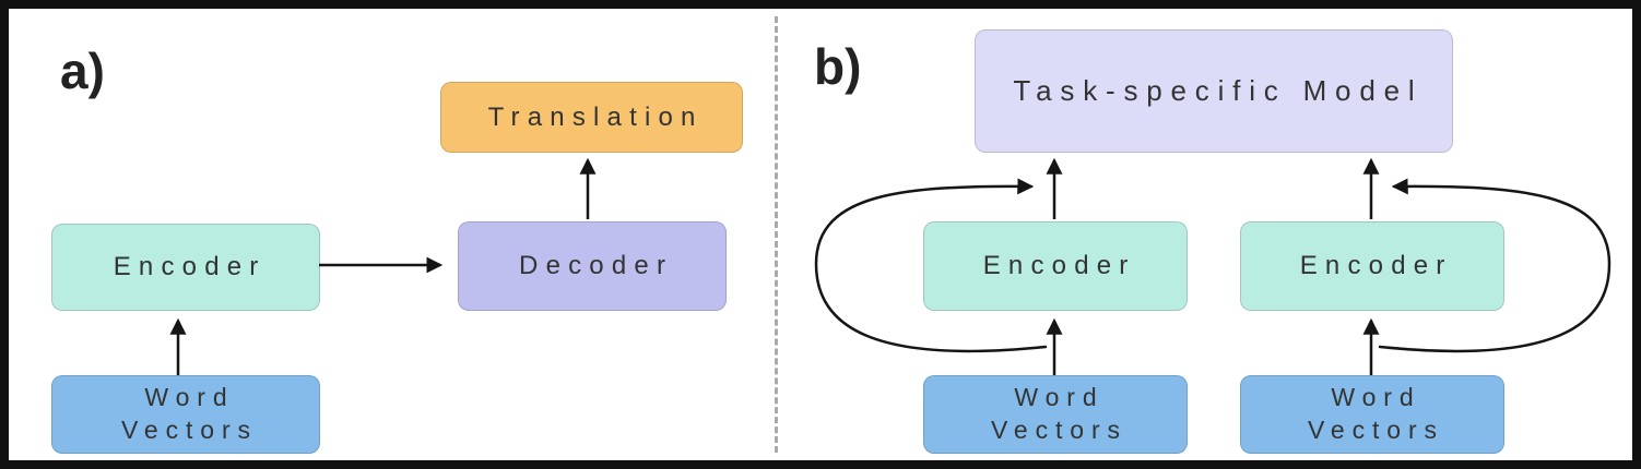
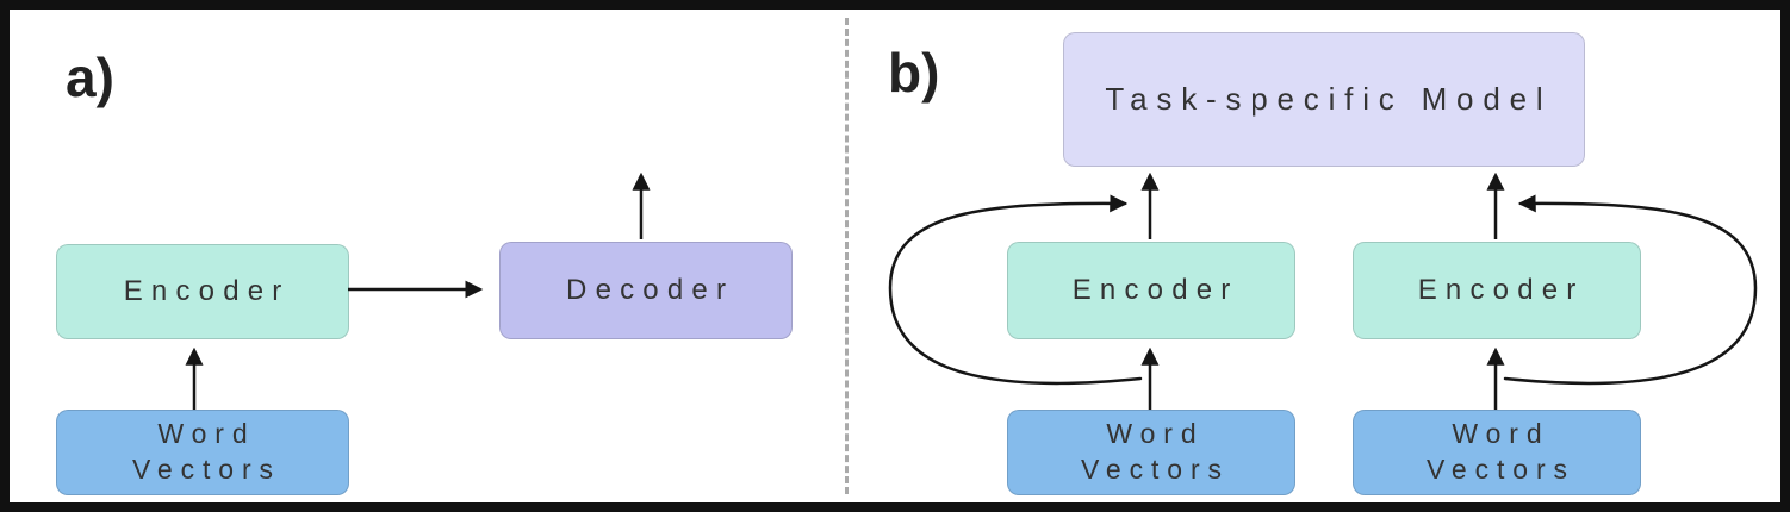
  a)
- Translation
  Encoder
  Decoder
  Word
  Vectors
  b)
  Task-specific Model
  Encoder
  Encoder
  Word
  Vectors
  Word
  Vectors
